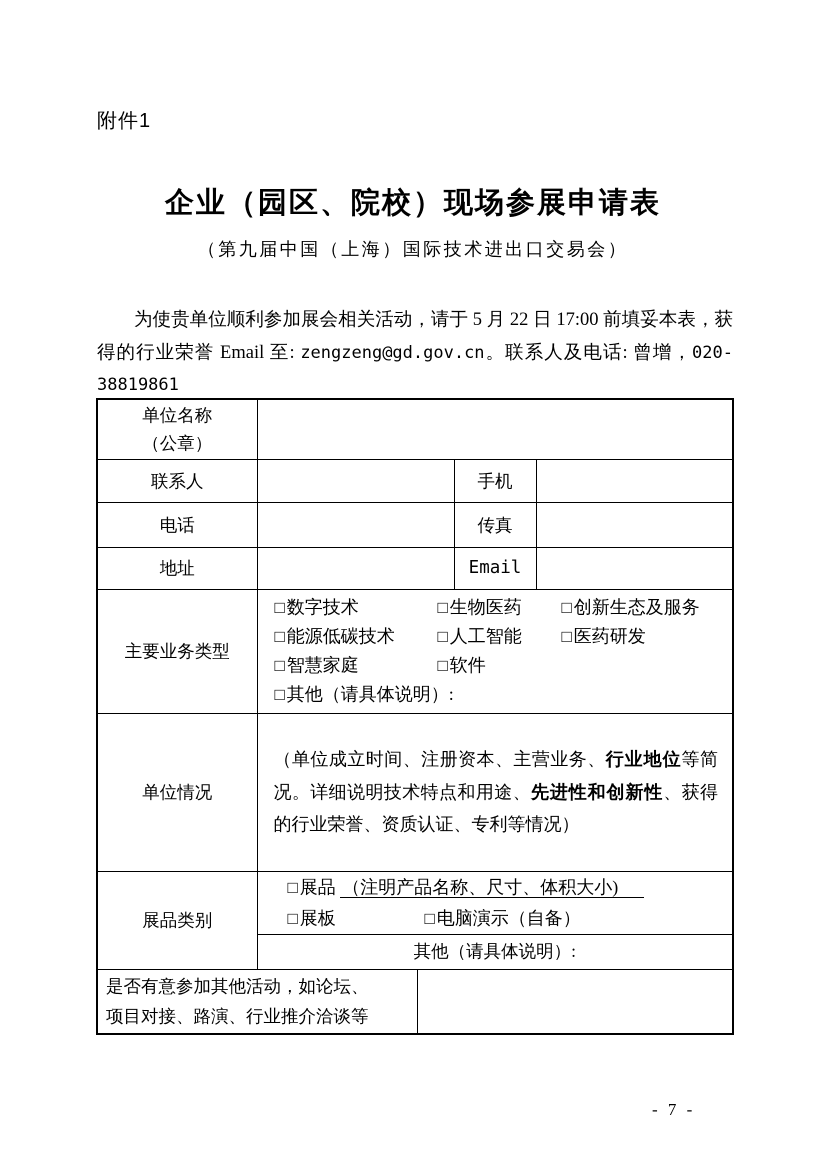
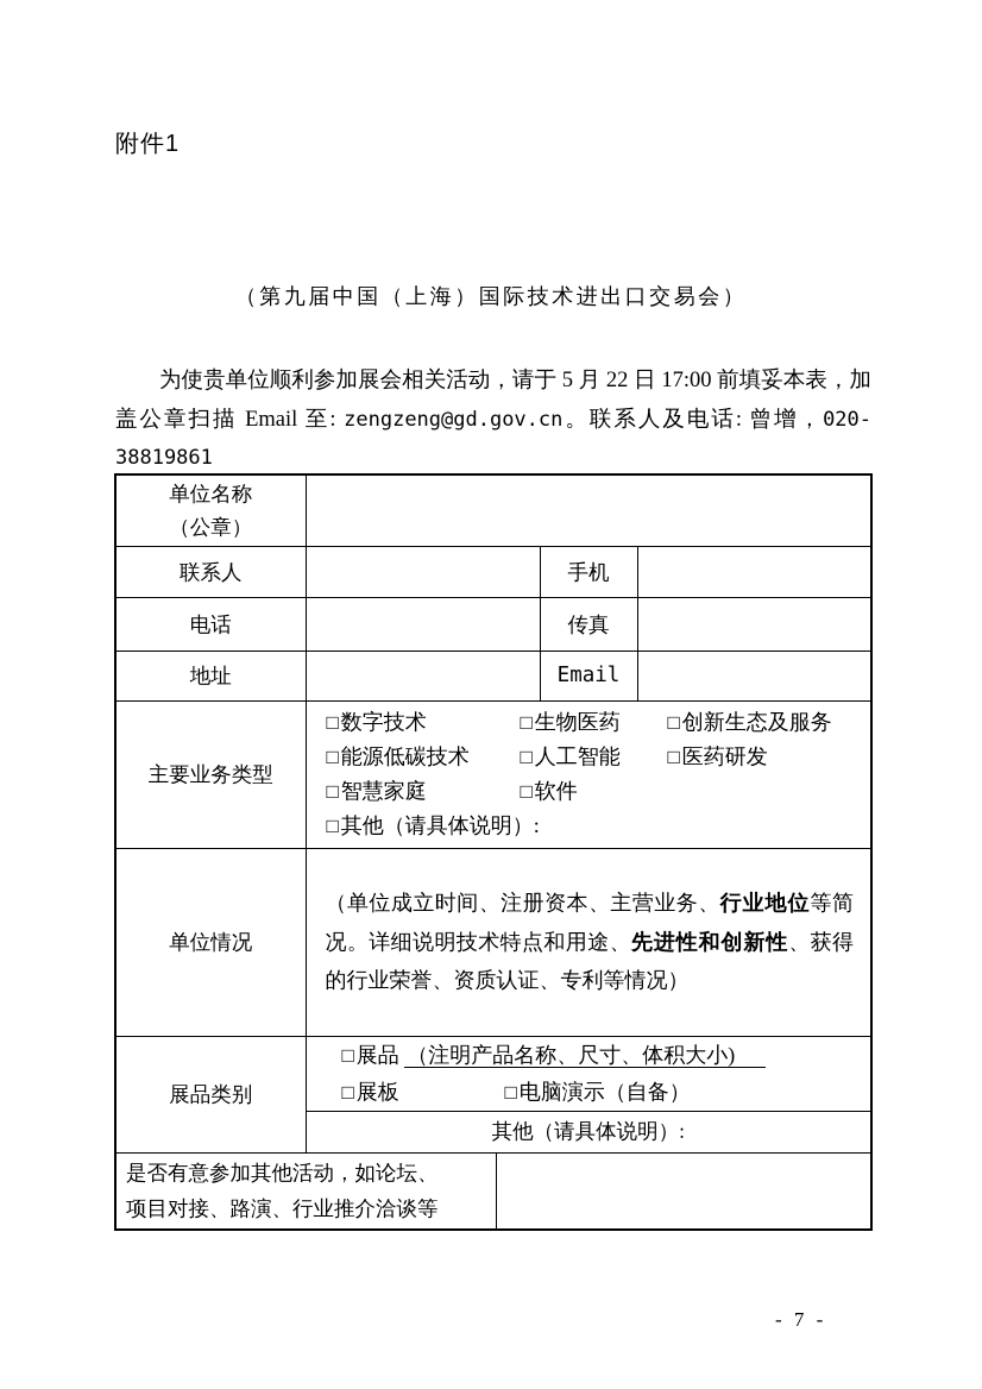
  附件1
- 企业（园区、院校）现场参展申请表
  （第九届中国（上海）国际技术进出口交易会）
- 为使贵单位顺利参加展会相关活动，请于 5 月 22 日 17:00 前填妥本表，获得的行业荣誉 Email 至: zengzeng@gd.gov.cn。联系人及电话: 曾增，020-38819861
+ 为使贵单位顺利参加展会相关活动，请于 5 月 22 日 17:00 前填妥本表，加盖公章扫描 Email 至: zengzeng@gd.gov.cn。联系人及电话: 曾增，020-38819861
  单位名称 （公章）
  联系人		手机
  电话		传真
  地址		Email
  主要业务类型	□数字技术 □生物医药 □创新生态及服务 □能源低碳技术 □人工智能 □医药研发 □智慧家庭 □软件 □其他（请具体说明）:
  单位情况	（单位成立时间、注册资本、主营业务、行业地位等简况。详细说明技术特点和用途、先进性和创新性、获得的行业荣誉、资质认证、专利等情况）
  展品类别	□展品 （注明产品名称、尺寸、体积大小) □展板 □电脑演示（自备）
  其他（请具体说明）:
  是否有意参加其他活动，如论坛、 项目对接、路演、行业推介洽谈等
  - 7 -
